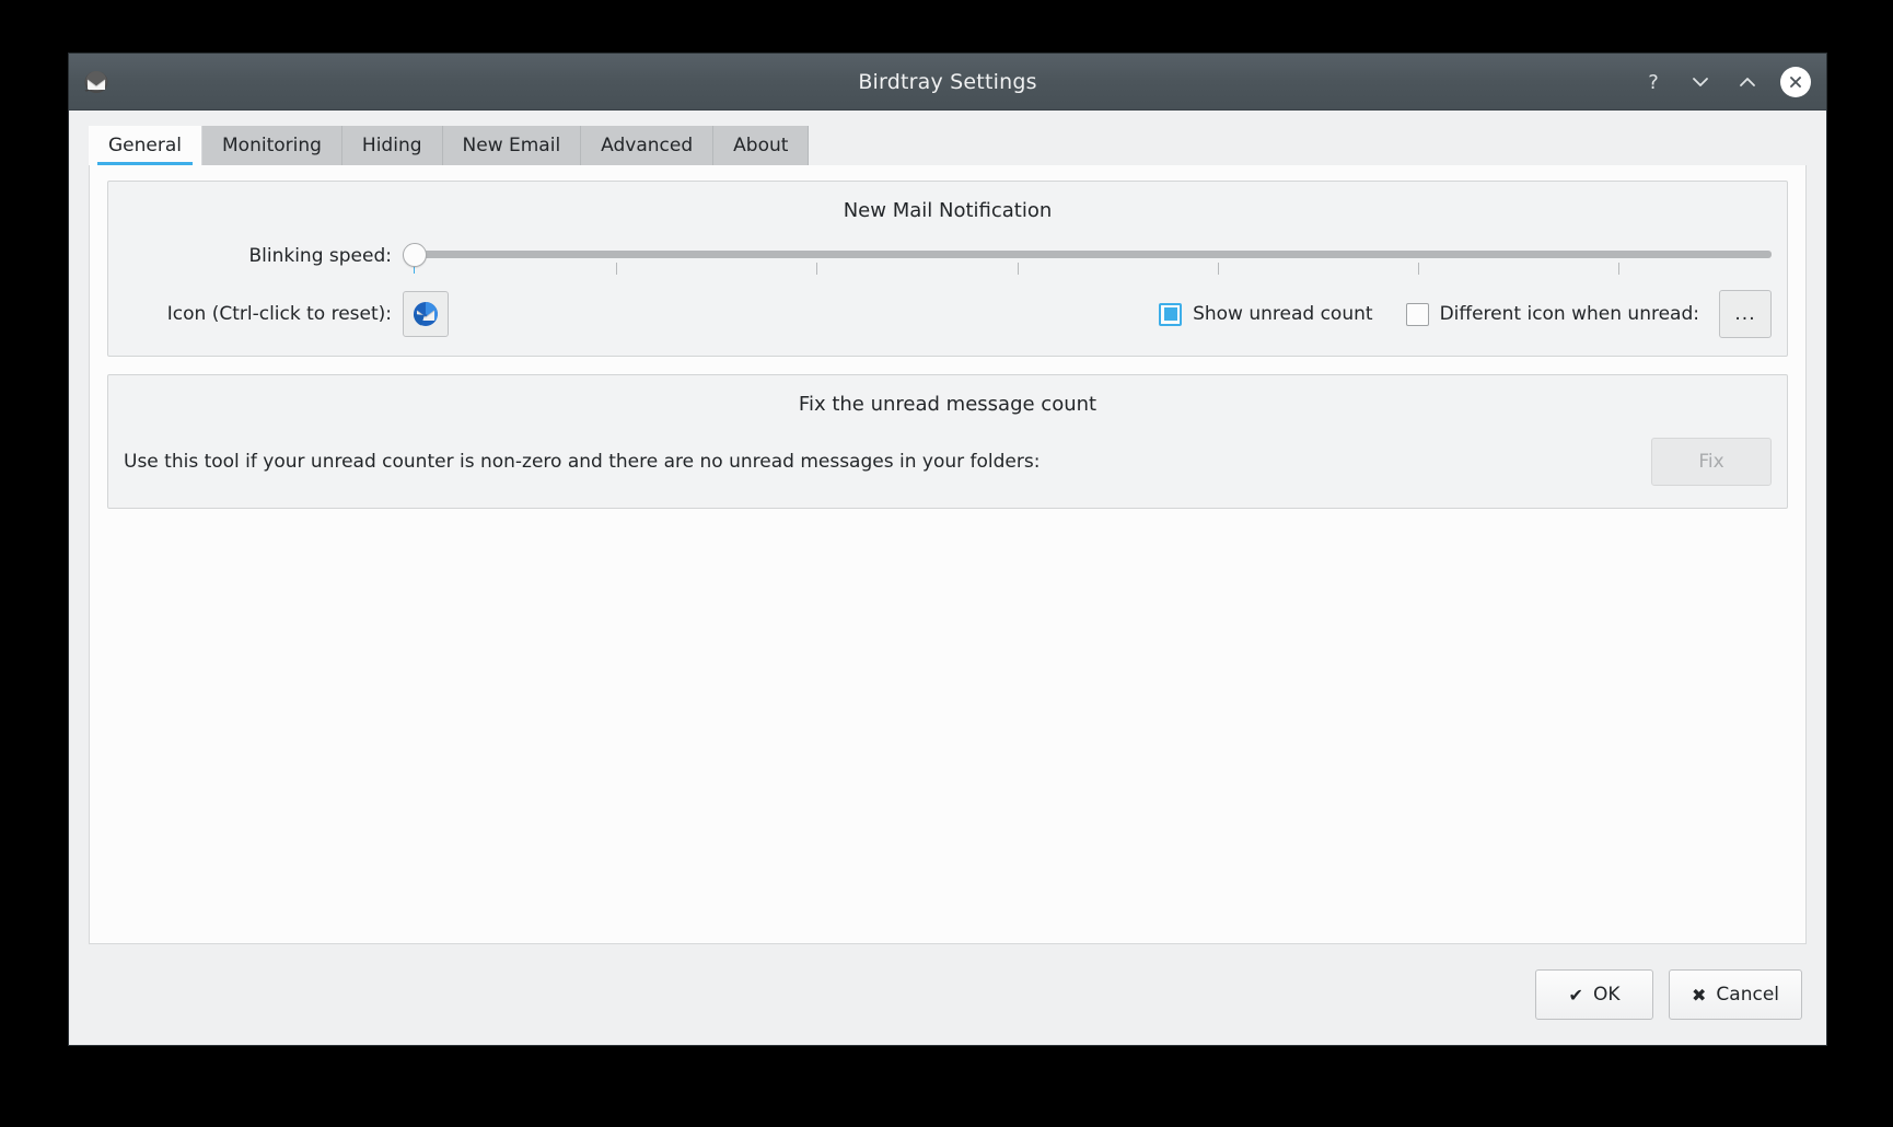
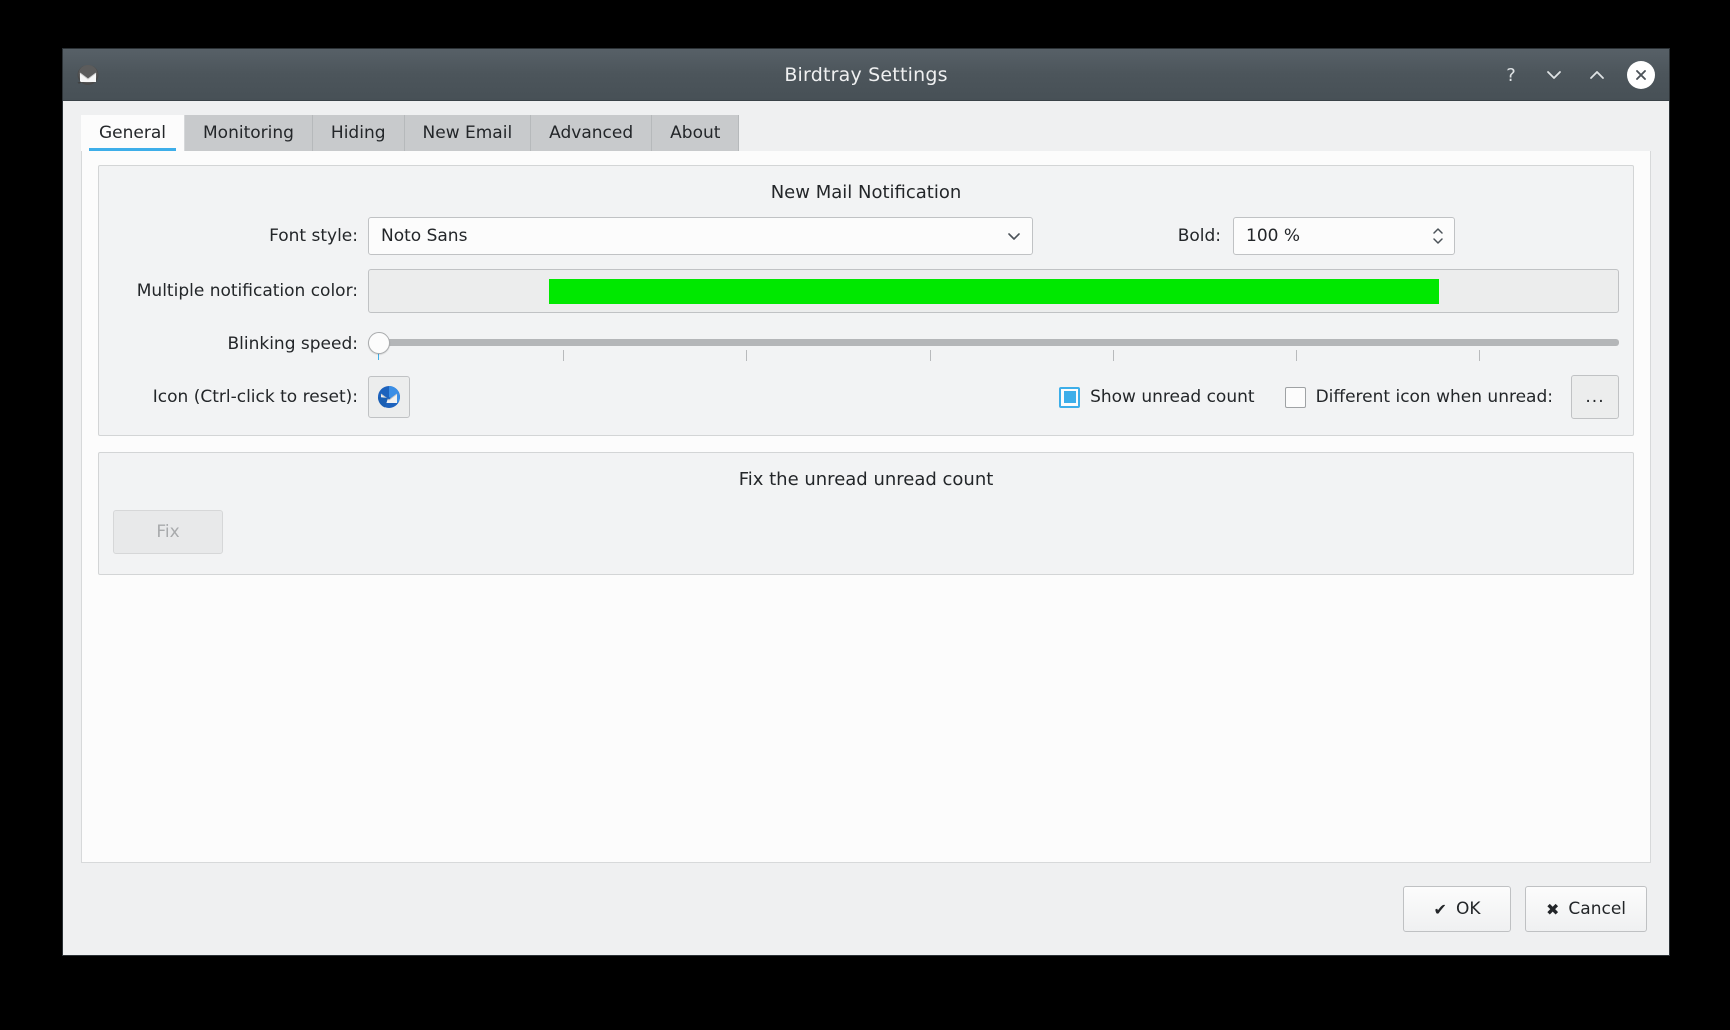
  Birdtray Settings
  ?
  General
  Monitoring
  Hiding
  New Email
  Advanced
  About
  New Mail Notification
+ Font style:
+ Noto Sans
+ Bold:
+ 100 %
+ Multiple notification color:
  Blinking speed:
  Icon (Ctrl-click to reset):
  Show unread count
  Different icon when unread:
  ...
- Fix the unread message count
+ Fix the unread unread count
- Use this tool if your unread counter is non-zero and there are no unread messages in your folders:
  Fix
  ✔
  OK
  ✖
  Cancel
